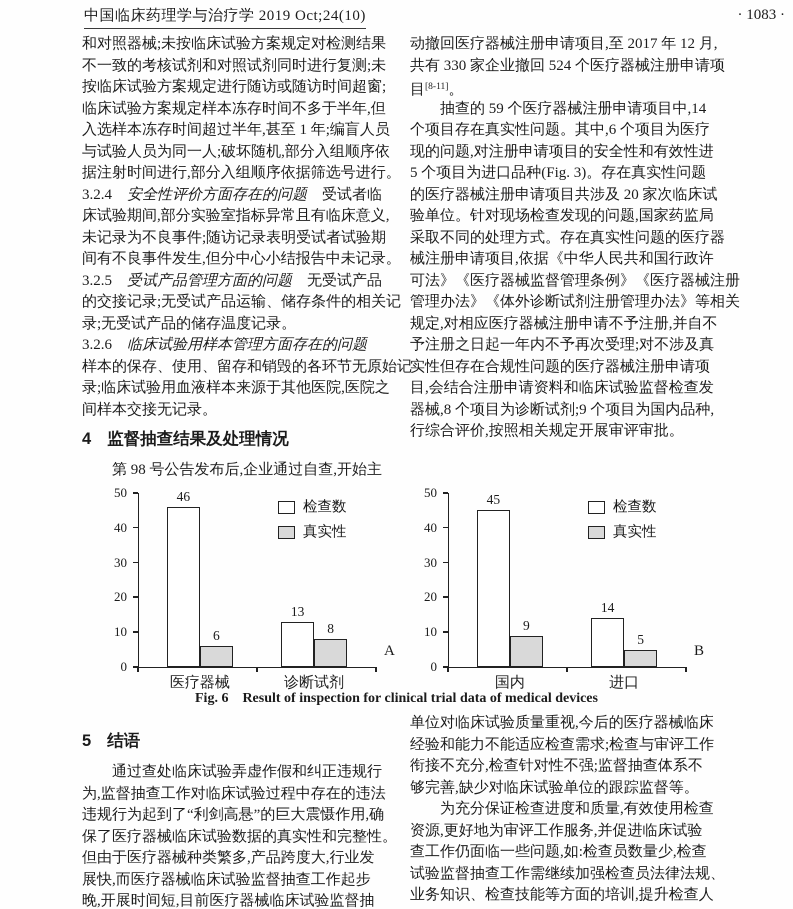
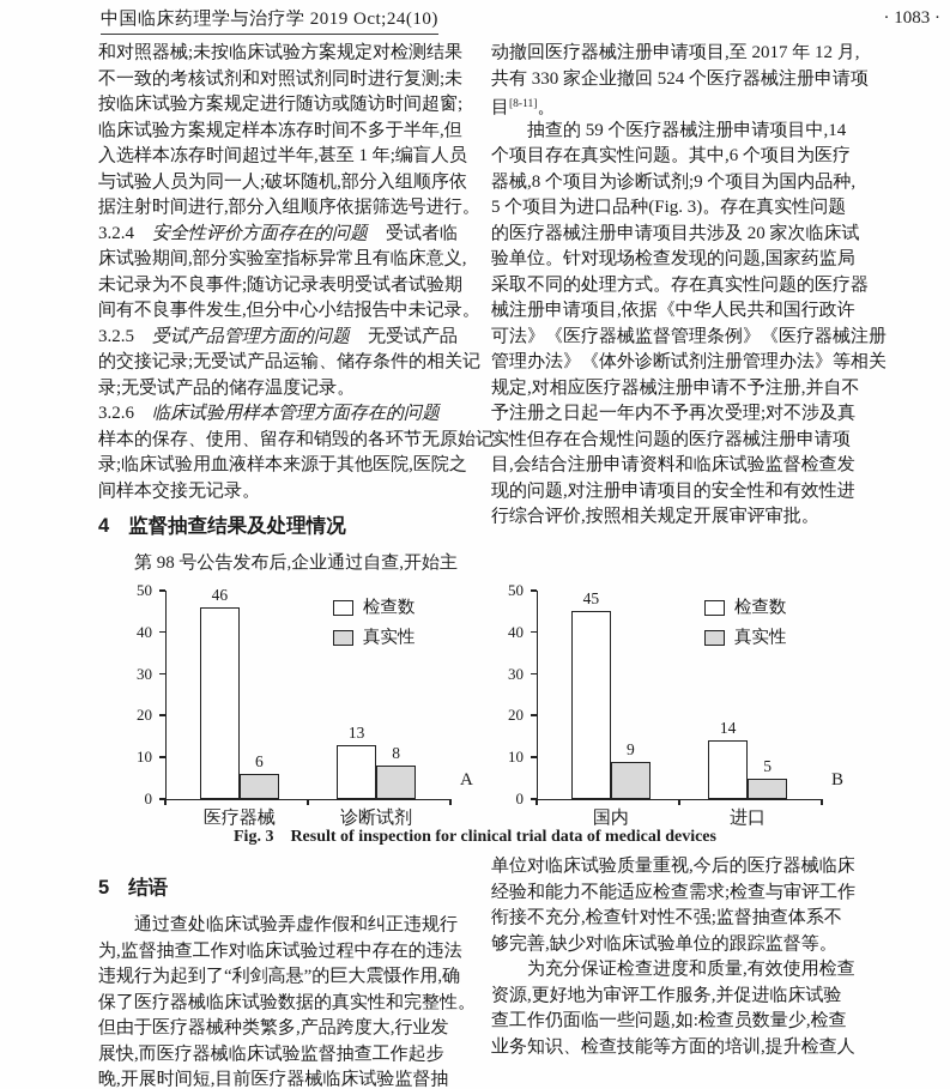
  中国临床药理学与治疗学 2019 Oct;24(10)
  · 1083 ·
  和对照器械;未按临床试验方案规定对检测结果
  不一致的考核试剂和对照试剂同时进行复测;未
  按临床试验方案规定进行随访或随访时间超窗;
  临床试验方案规定样本冻存时间不多于半年,但
  入选样本冻存时间超过半年,甚至 1 年;编盲人员
  与试验人员为同一人;破坏随机,部分入组顺序依
  据注射时间进行,部分入组顺序依据筛选号进行。
  3.2.4 安全性评价方面存在的问题 受试者临
  床试验期间,部分实验室指标异常且有临床意义,
  未记录为不良事件;随访记录表明受试者试验期
  间有不良事件发生,但分中心小结报告中未记录。
  3.2.5 受试产品管理方面的问题 无受试产品
  的交接记录;无受试产品运输、储存条件的相关记
  录;无受试产品的储存温度记录。
  3.2.6 临床试验用样本管理方面存在的问题
  样本的保存、使用、留存和销毁的各环节无原始记
  录;临床试验用血液样本来源于其他医院,医院之
  间样本交接无记录。
  4 监督抽查结果及处理情况
  第 98 号公告发布后,企业通过自查,开始主
  动撤回医疗器械注册申请项目,至 2017 年 12 月,
  共有 330 家企业撤回 524 个医疗器械注册申请项
  目[8-11]。
  抽查的 59 个医疗器械注册申请项目中,14
  个项目存在真实性问题。其中,6 个项目为医疗
- 现的问题,对注册申请项目的安全性和有效性进
+ 器械,8 个项目为诊断试剂;9 个项目为国内品种,
  5 个项目为进口品种(Fig. 3)。存在真实性问题
  的医疗器械注册申请项目共涉及 20 家次临床试
  验单位。针对现场检查发现的问题,国家药监局
  采取不同的处理方式。存在真实性问题的医疗器
  械注册申请项目,依据《中华人民共和国行政许
  可法》《医疗器械监督管理条例》《医疗器械注册
  管理办法》《体外诊断试剂注册管理办法》等相关
  规定,对相应医疗器械注册申请不予注册,并自不
  予注册之日起一年内不予再次受理;对不涉及真
  实性但存在合规性问题的医疗器械注册申请项
  目,会结合注册申请资料和临床试验监督检查发
- 器械,8 个项目为诊断试剂;9 个项目为国内品种,
+ 现的问题,对注册申请项目的安全性和有效性进
  行综合评价,按照相关规定开展审评审批。
  0
  10
  20
  30
  40
  50
  46
  6
  医疗器械
  13
  8
  诊断试剂
  检查数
  真实性
  A
  0
  10
  20
  30
  40
  50
  45
  9
  国内
  14
  5
  进口
  检查数
  真实性
  B
- Fig. 6 Result of inspection for clinical trial data of medical devices
+ Fig. 3 Result of inspection for clinical trial data of medical devices
  5 结语
  通过查处临床试验弄虚作假和纠正违规行
  为,监督抽查工作对临床试验过程中存在的违法
  违规行为起到了“利剑高悬”的巨大震慑作用,确
  保了医疗器械临床试验数据的真实性和完整性。
  但由于医疗器械种类繁多,产品跨度大,行业发
  展快,而医疗器械临床试验监督抽查工作起步
  晚,开展时间短,目前医疗器械临床试验监督抽
  单位对临床试验质量重视,今后的医疗器械临床
  经验和能力不能适应检查需求;检查与审评工作
  衔接不充分,检查针对性不强;监督抽查体系不
  够完善,缺少对临床试验单位的跟踪监督等。
  为充分保证检查进度和质量,有效使用检查
  资源,更好地为审评工作服务,并促进临床试验
  查工作仍面临一些问题,如:检查员数量少,检查
- 试验监督抽查工作需继续加强检查员法律法规、
  业务知识、检查技能等方面的培训,提升检查人
